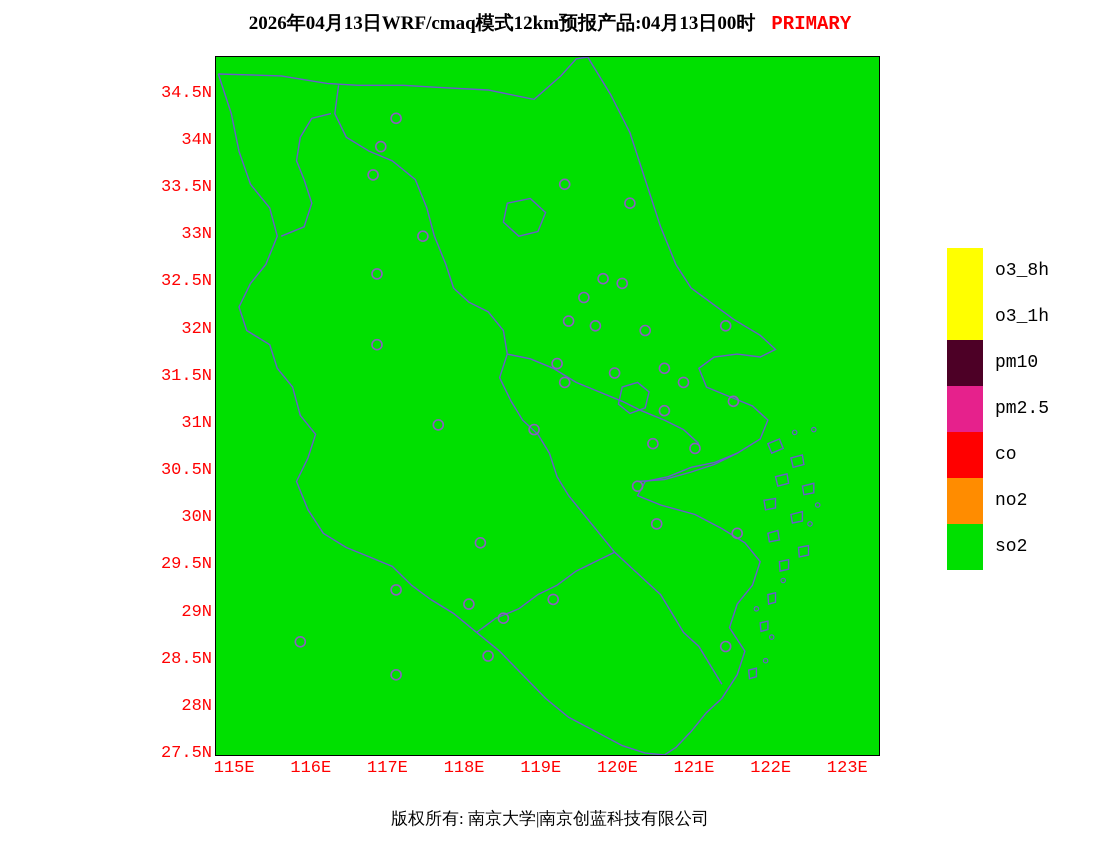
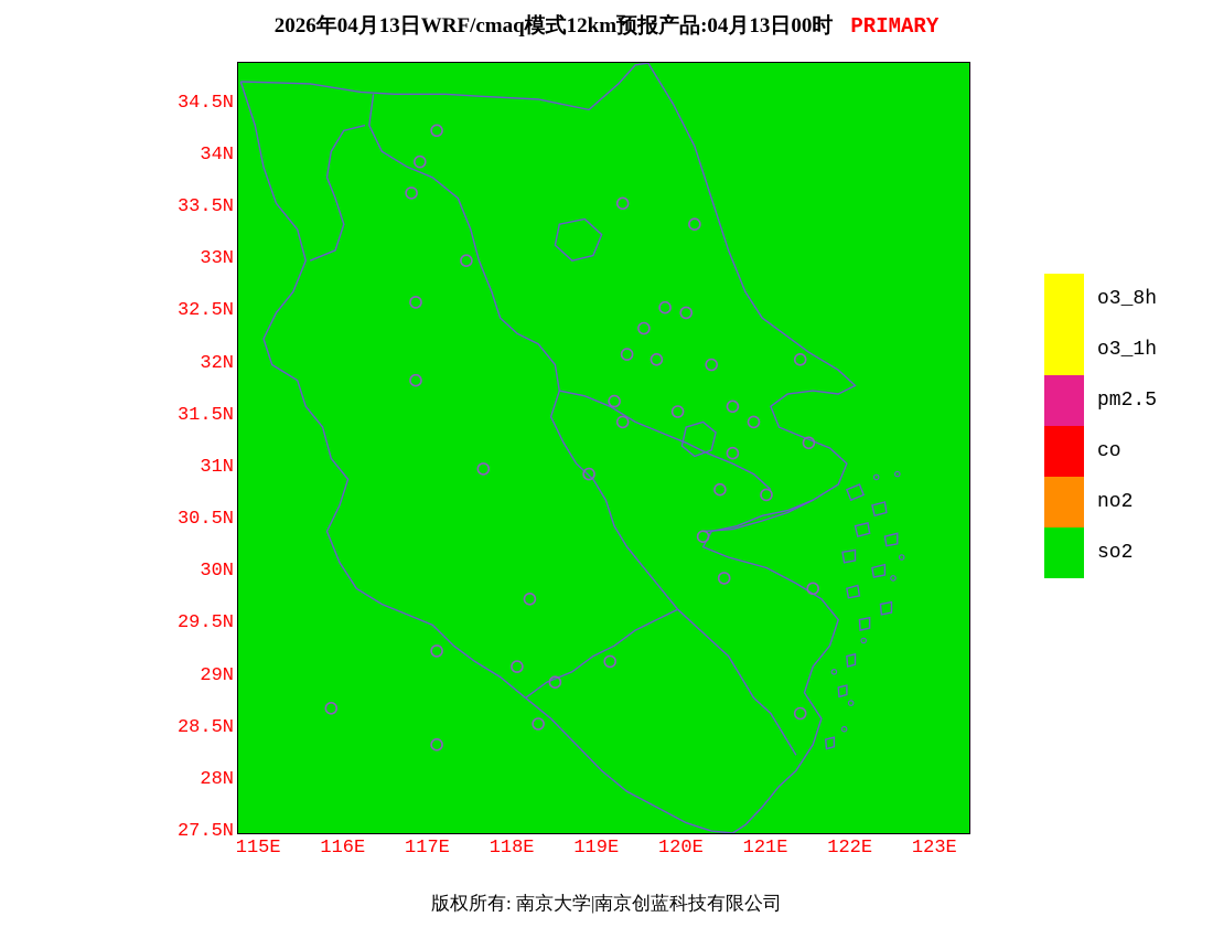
  2026年04月13日WRF/cmaq模式12km预报产品:04月13日00时 PRIMARY
  34.5N
  34N
  33.5N
  33N
  32.5N
  32N
  31.5N
  31N
  30.5N
  30N
  29.5N
  29N
  28.5N
  28N
  27.5N
  115E
  116E
  117E
  118E
  119E
  120E
  121E
  122E
  123E
  o3_8h
  o3_1h
- pm10
  pm2.5
  co
  no2
  so2
  版权所有: 南京大学|南京创蓝科技有限公司
